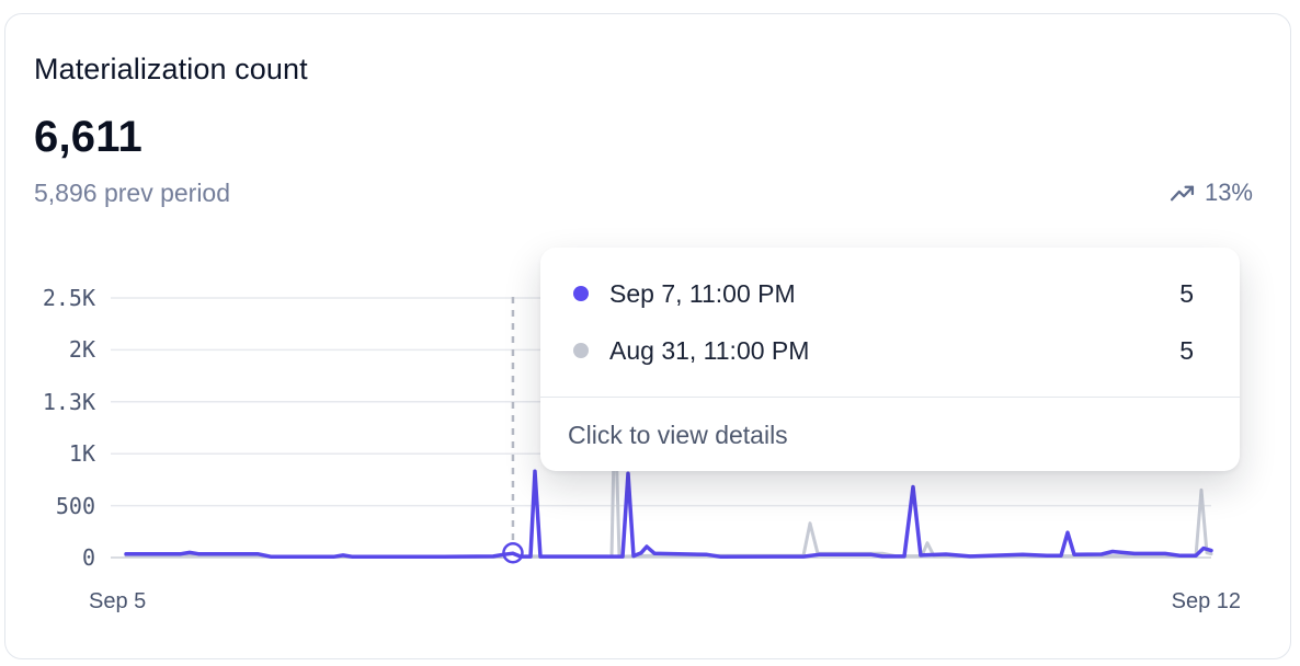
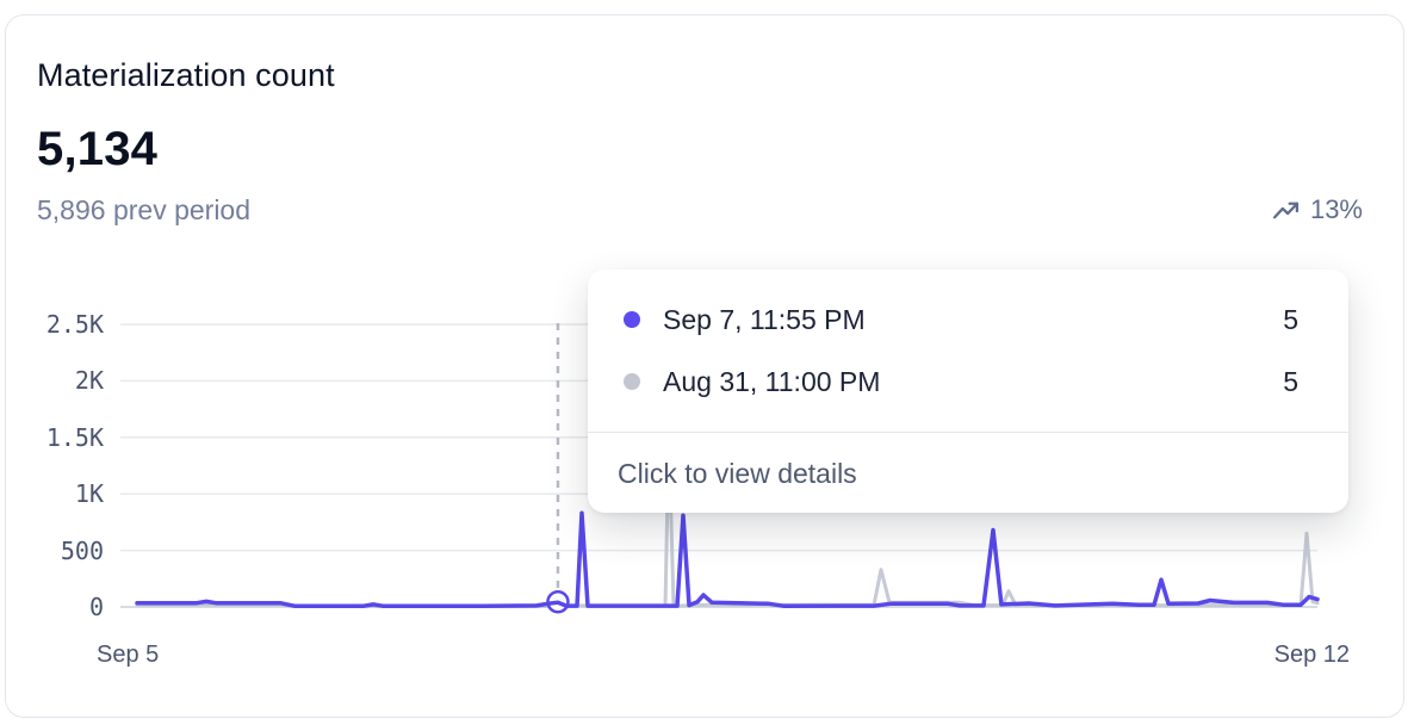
  Materialization count
- 6,611
+ 5,134
  5,896 prev period
  13%
  0
  500
  1K
- 1.3K
+ 1.5K
  2K
  2.5K
  Sep 5
  Sep 12
- Sep 7, 11:00 PM
+ Sep 7, 11:55 PM
  5
  Aug 31, 11:00 PM
  5
  Click to view details
